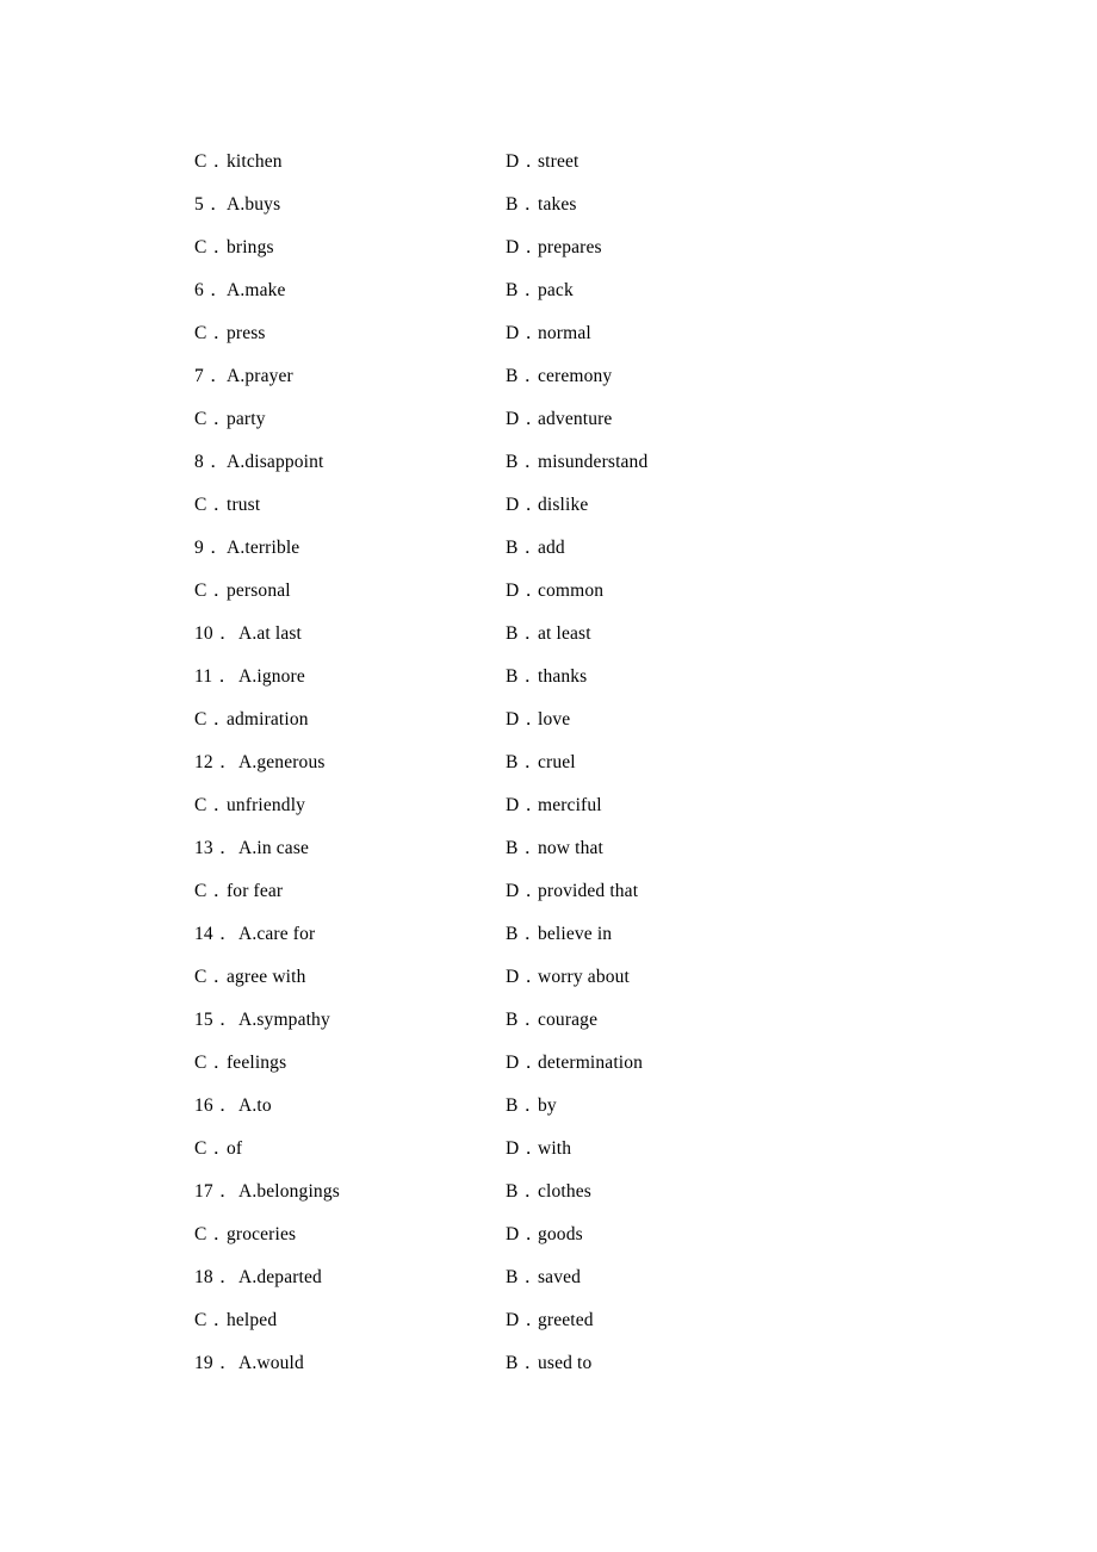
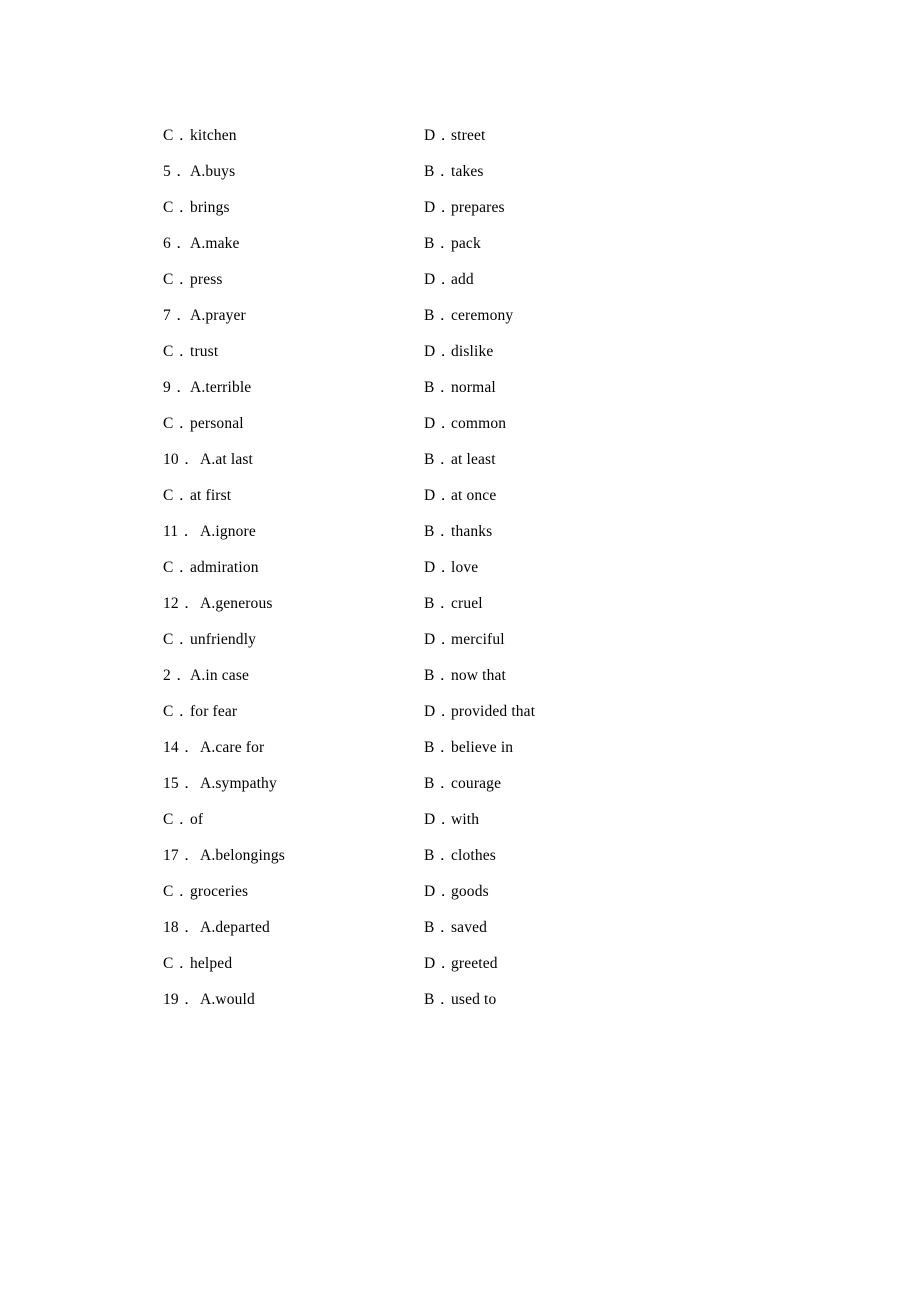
  C．kitchen
  D．street
  5． A.buys
  B．takes
  C．brings
  D．prepares
  6． A.make
  B．pack
  C．press
- D．normal
+ D．add
  7． A.prayer
  B．ceremony
- C．party
- D．adventure
- 8． A.disappoint
- B．misunderstand
  C．trust
  D．dislike
  9． A.terrible
- B．add
+ B．normal
  C．personal
  D．common
  10． A.at last
  B．at least
+ C．at first
+ D．at once
  11． A.ignore
  B．thanks
  C．admiration
  D．love
  12． A.generous
  B．cruel
  C．unfriendly
  D．merciful
- 13． A.in case
+ 2． A.in case
  B．now that
  C．for fear
  D．provided that
  14． A.care for
  B．believe in
- C．agree with
- D．worry about
  15． A.sympathy
  B．courage
- C．feelings
- D．determination
- 16． A.to
- B．by
  C．of
  D．with
  17． A.belongings
  B．clothes
  C．groceries
  D．goods
  18． A.departed
  B．saved
  C．helped
  D．greeted
  19． A.would
  B．used to
